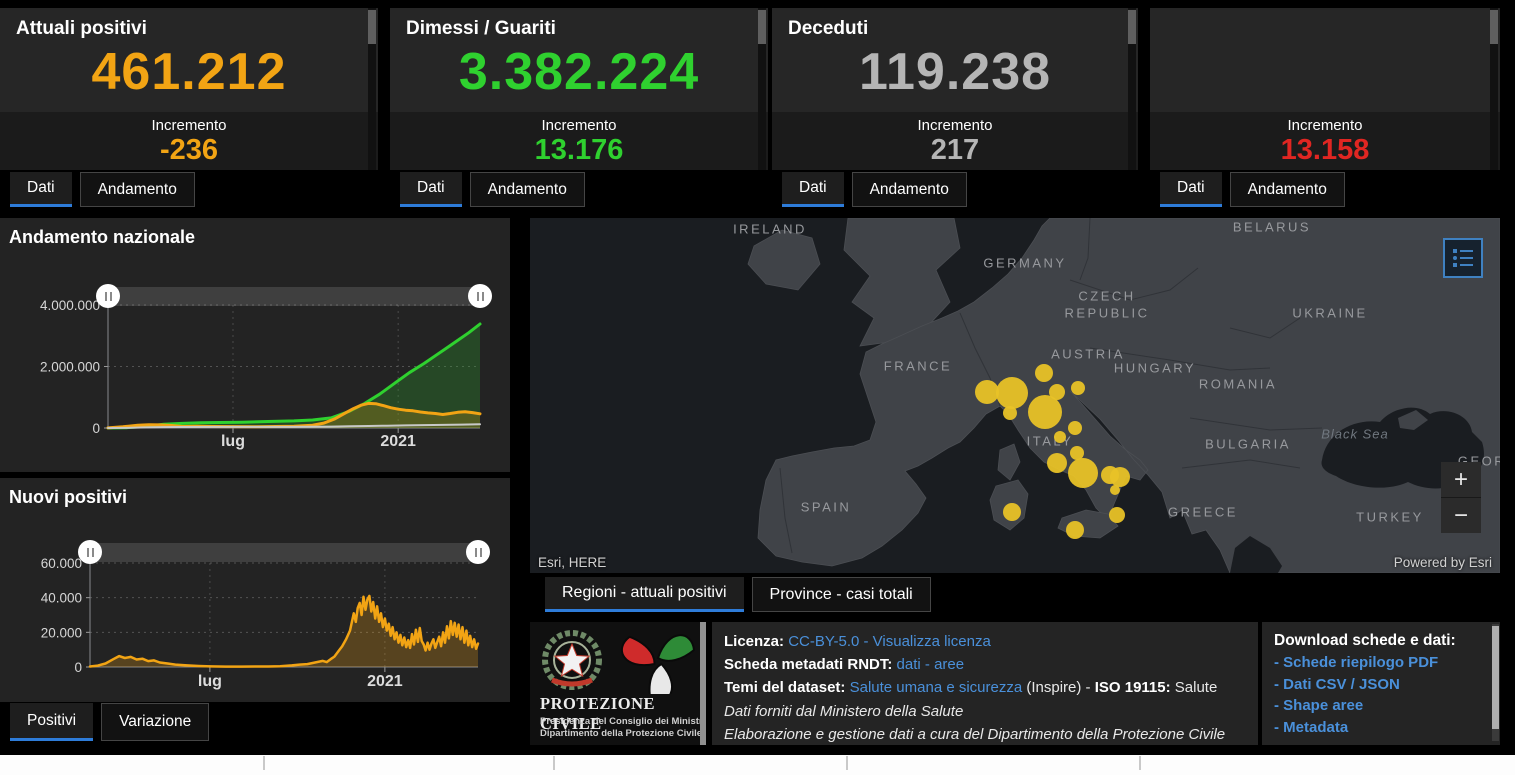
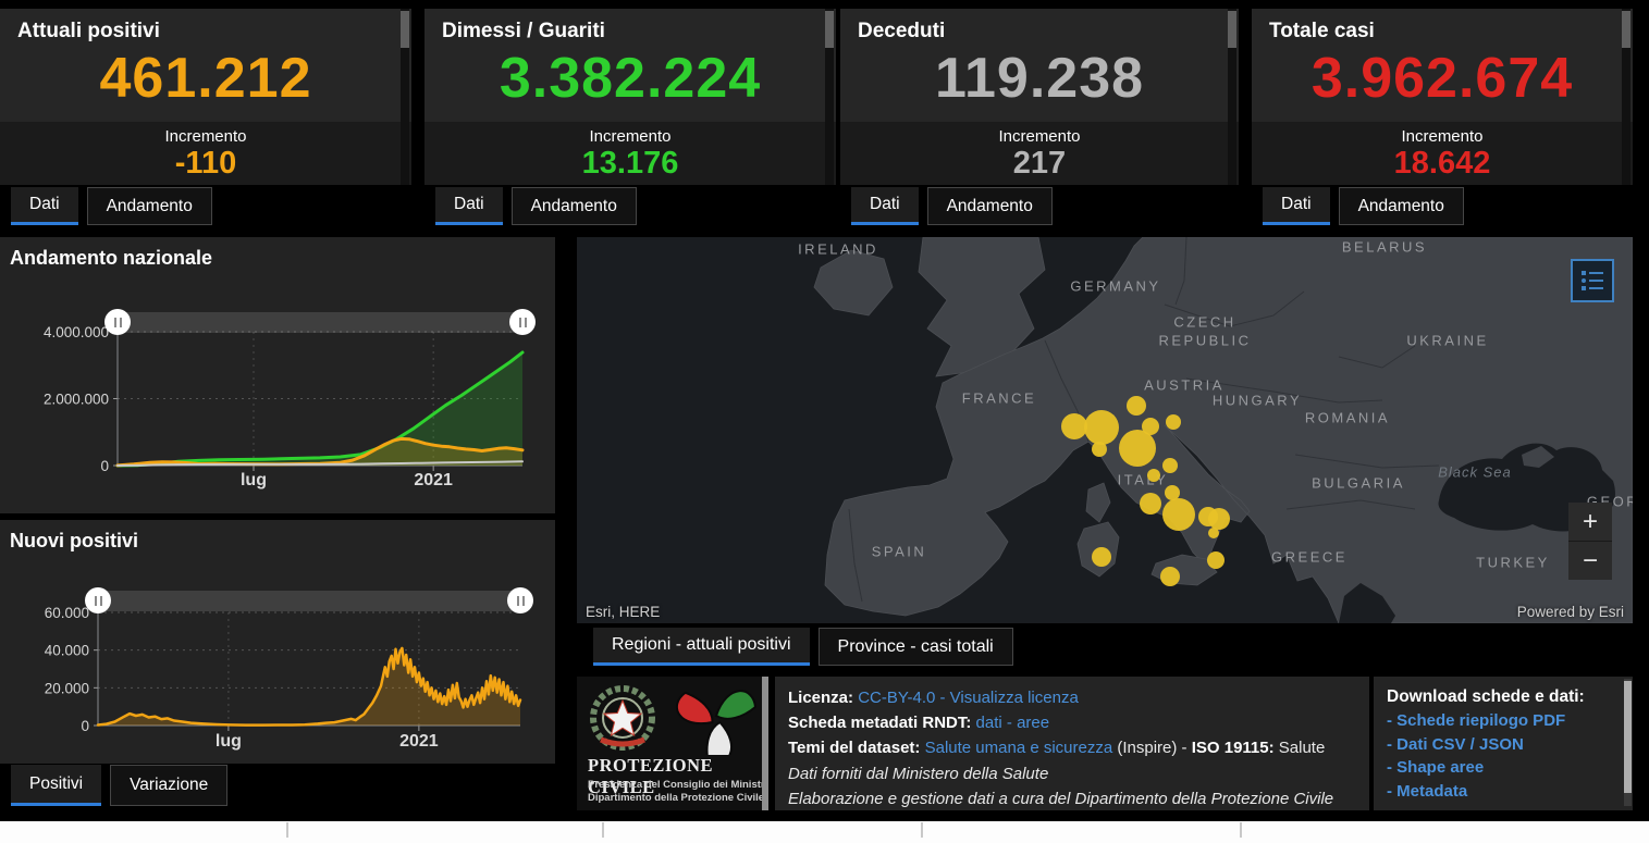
  Attuali positivi
  461.212
  Incremento
- -236
+ -110
  Dati
  Andamento
  Dimessi / Guariti
  3.382.224
  Incremento
  13.176
  Dati
  Andamento
  Deceduti
  119.238
  Incremento
  217
  Dati
  Andamento
+ Totale casi
+ 3.962.674
  Incremento
- 13.158
+ 18.642
  Dati
  Andamento
  Andamento nazionale
  0
  2.000.000
  4.000.000
  lug
  2021
  Nuovi positivi
  0
  20.000
  40.000
  60.000
  lug
  2021
  Positivi
  Variazione
  IRELAND
  GERMANY
  CZECH
  REPUBLIC
  BELARUS
  UKRAINE
  AUSTRIA
  HUNGARY
  FRANCE
  ROMANIA
  ITAY
  BULGARIA
  Black Sea
  SPAIN
  GREECE
  TURKEY
  GEO
  Esri, HERE
  Powered by Esri
  +
  −
  Regioni - attuali positivi
  Province - casi totali
  PROTEZIONE CIVILE
  Presidenza del Consiglio dei Minist
  Dipartimento della Protezione Civil
- Licenza: CC-BY-5.0 - Visualizza licenza
+ Licenza: CC-BY-4.0 - Visualizza licenza
  Scheda metadati RNDT: dati - aree
  Temi del dataset: Salute umana e sicurezza (Inspire) - ISO 19115: Salute
  Dati forniti dal Ministero della Salute
  Elaborazione e gestione dati a cura del Dipartimento della Protezione Civile
  Download schede e dati:
  - Schede riepilogo PDF
  - Dati CSV / JSON
  - Shape aree
  - Metadata
